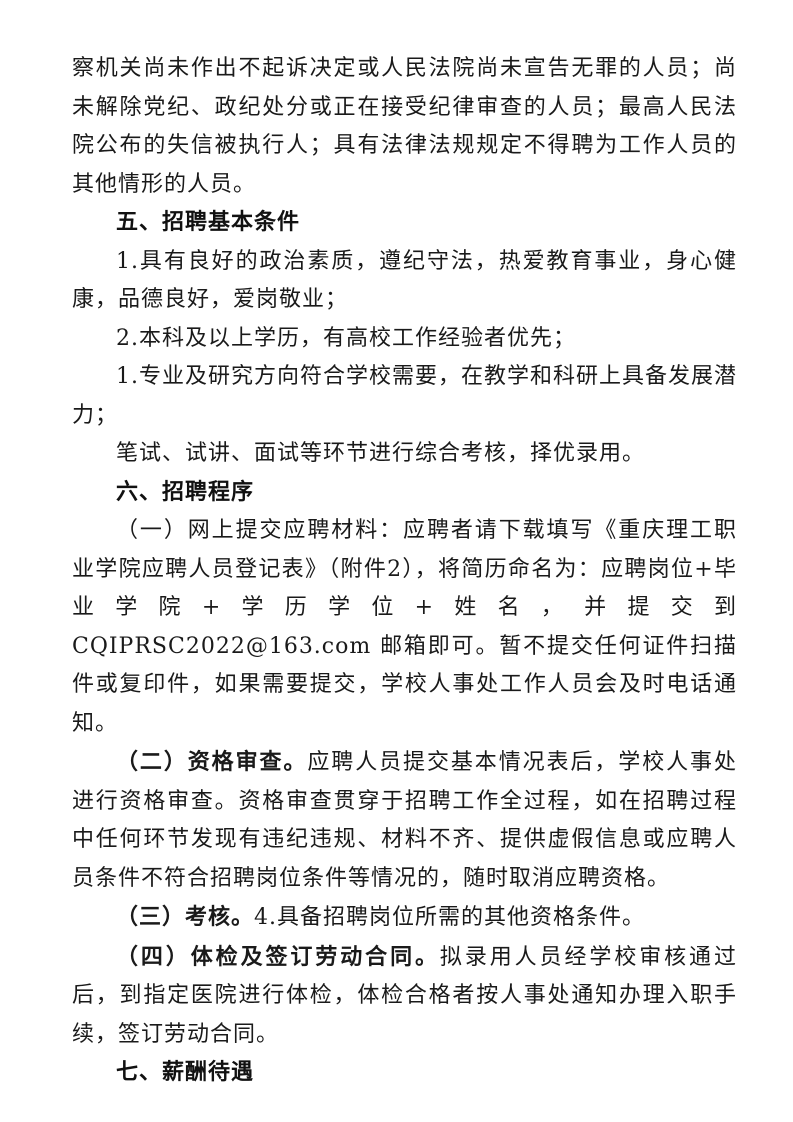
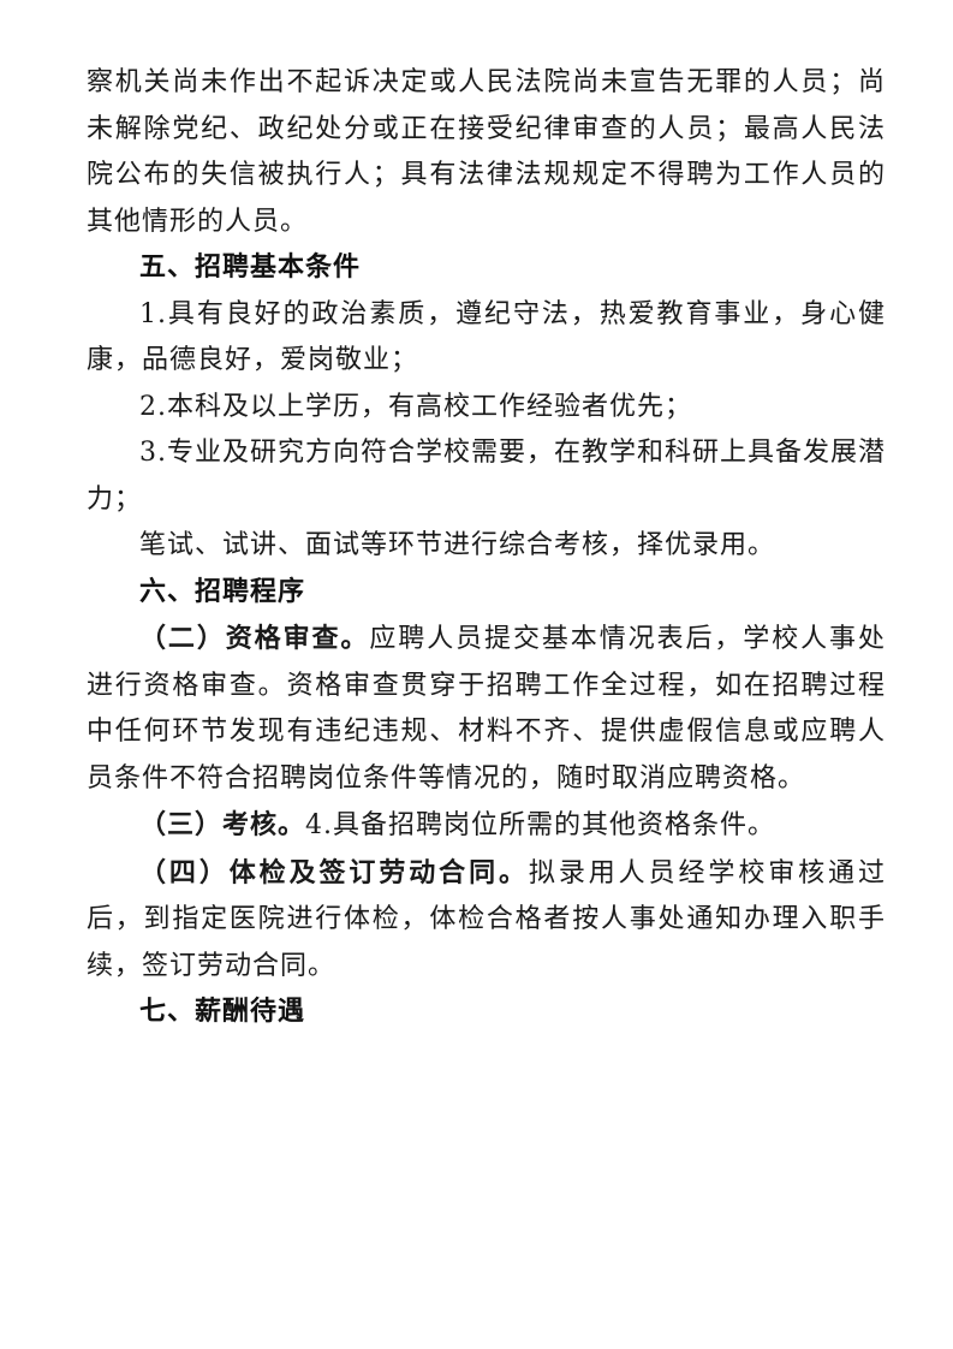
  察机关尚未作出不起诉决定或人民法院尚未宣告无罪的人员；尚未解除党纪、政纪处分或正在接受纪律审查的人员；最高人民法院公布的失信被执行人；具有法律法规规定不得聘为工作人员的其他情形的人员。
  五、招聘基本条件
  1.具有良好的政治素质，遵纪守法，热爱教育事业，身心健康，品德良好，爱岗敬业；
  2.本科及以上学历，有高校工作经验者优先；
- 1.专业及研究方向符合学校需要，在教学和科研上具备发展潜力；
+ 3.专业及研究方向符合学校需要，在教学和科研上具备发展潜力；
  笔试、试讲、面试等环节进行综合考核，择优录用。
  六、招聘程序
- （一）网上提交应聘材料：应聘者请下载填写《重庆理工职业学院应聘人员登记表》（附件2），将简历命名为：应聘岗位+毕业学院+学历学位+姓名，并提交到 CQIPRSC2022@163.com 邮箱即可。暂不提交任何证件扫描件或复印件，如果需要提交，学校人事处工作人员会及时电话通知。
  （二）资格审查。应聘人员提交基本情况表后，学校人事处进行资格审查。资格审查贯穿于招聘工作全过程，如在招聘过程中任何环节发现有违纪违规、材料不齐、提供虚假信息或应聘人员条件不符合招聘岗位条件等情况的，随时取消应聘资格。
  （三）考核。4.具备招聘岗位所需的其他资格条件。
  （四）体检及签订劳动合同。拟录用人员经学校审核通过后，到指定医院进行体检，体检合格者按人事处通知办理入职手续，签订劳动合同。
  七、薪酬待遇
